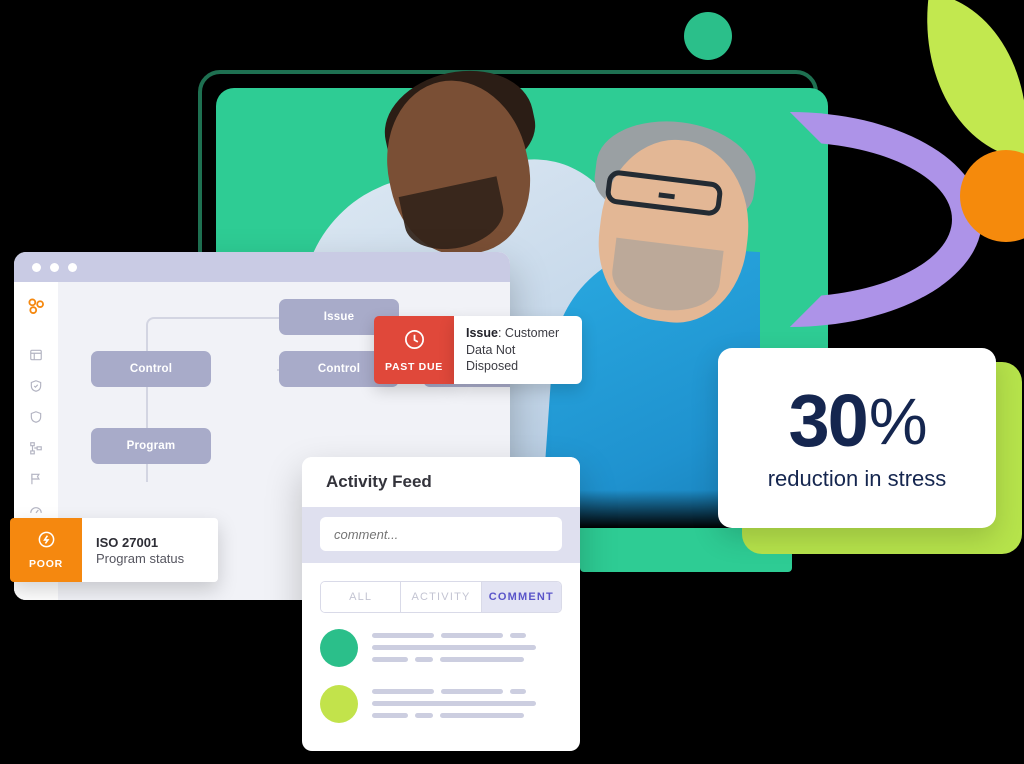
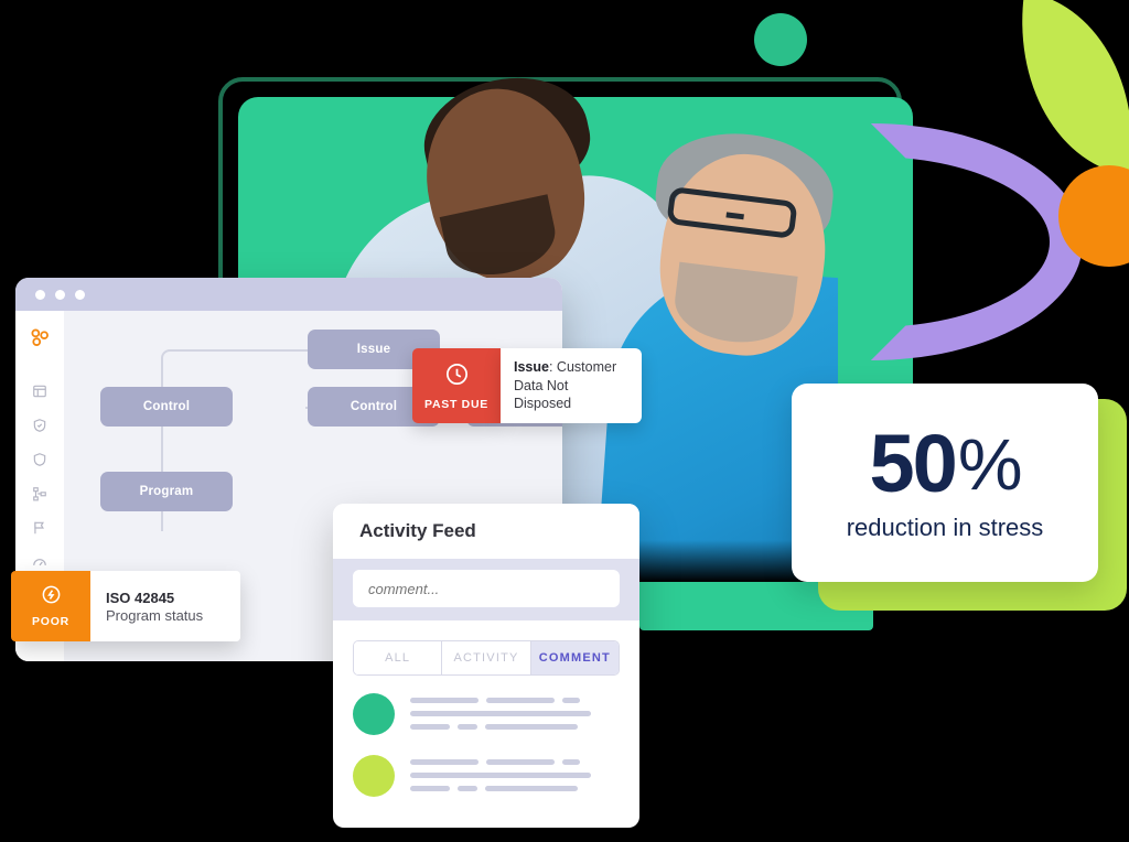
  Issue
  Control
  Control
  Program
  PAST DUE
  Issue: Customer Data Not Disposed
  POOR
- ISO 27001
+ ISO 42845
  Program status
  Activity Feed
  comment...
  ALL
  ACTIVITY
  COMMENT
- 30
+ 50
  %
  reduction in stress
